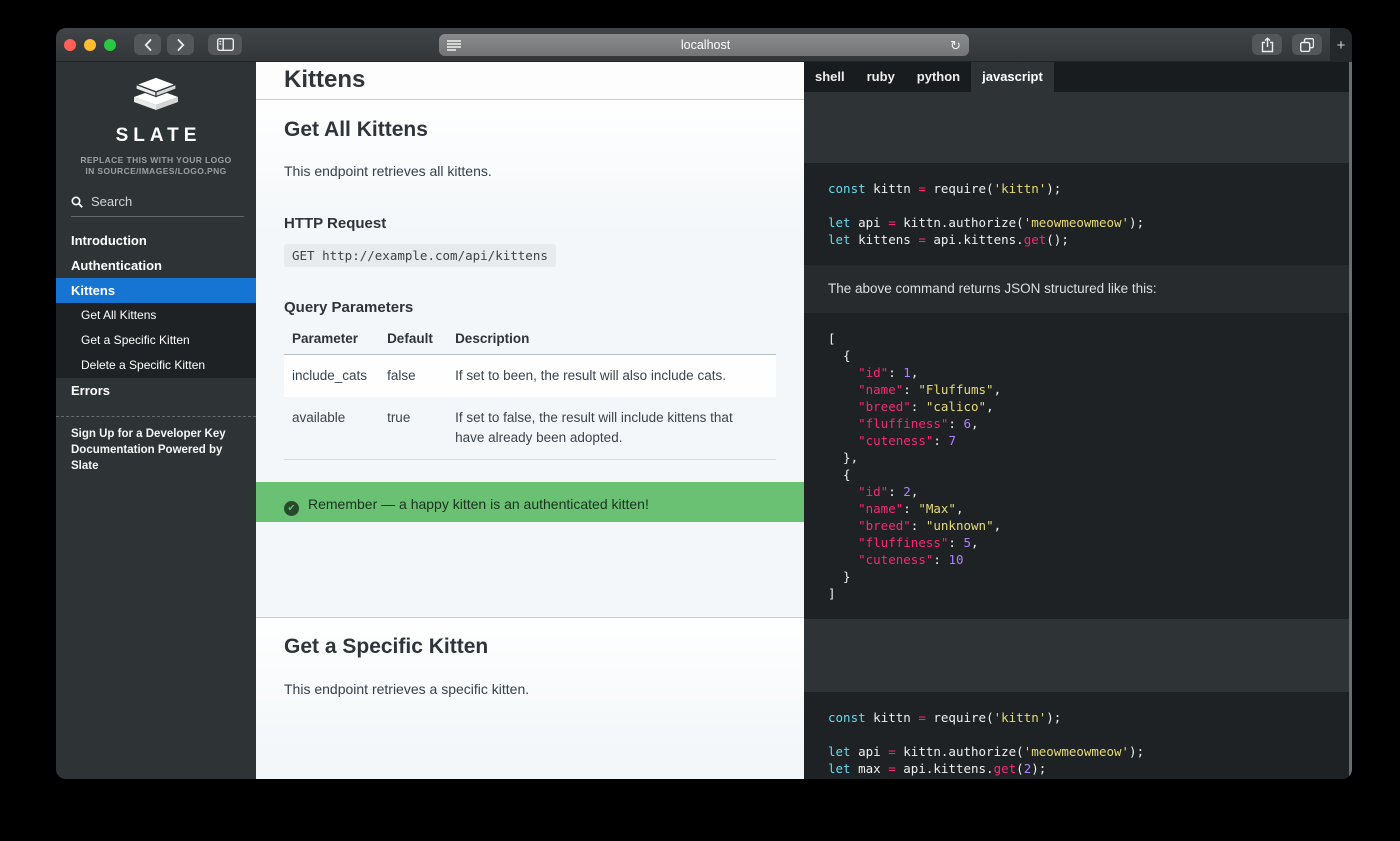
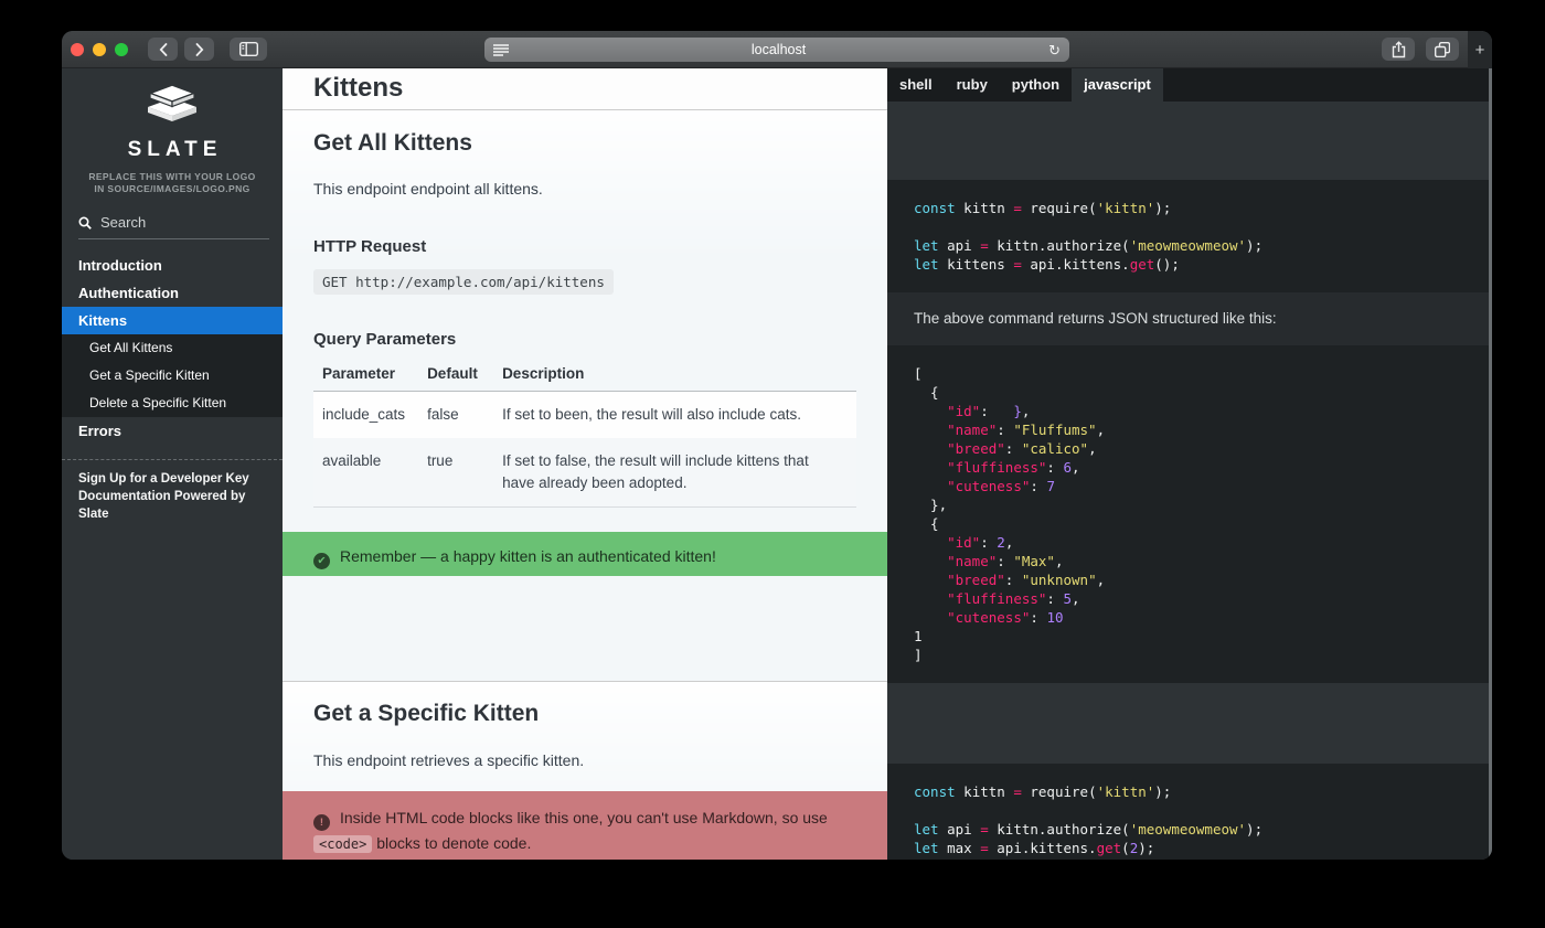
  localhost
  ↻
  +
  SLATE
  REPLACE THIS WITH YOUR LOGO
  IN SOURCE/IMAGES/LOGO.PNG
  Search
  Introduction
  Authentication
  Kittens
  Get All Kittens
  Get a Specific Kitten
  Delete a Specific Kitten
  Errors
  Sign Up for a Developer Key
  Documentation Powered by Slate
  Kittens
  Get All Kittens
- This endpoint retrieves all kittens.
+ This endpoint endpoint all kittens.
  HTTP Request
  GET http://example.com/api/kittens
  Query Parameters
  Parameter	Default	Description
  include_cats	false	If set to been, the result will also include cats.
  available	true	If set to false, the result will include kittens that have already been adopted.
  ✔ Remember — a happy kitten is an authenticated kitten!
  Get a Specific Kitten
  This endpoint retrieves a specific kitten.
+ ! Inside HTML code blocks like this one, you can't use Markdown, so use <code> blocks to denote code.
  shell
  ruby
  python
  javascript
  const kittn = require('kittn');
  let api = kittn.authorize('meowmeowmeow');
  let kittens = api.kittens.get();
  The above command returns JSON structured like this:
  [
  {
- "id": 1,
+ "id": },
  "name": "Fluffums",
  "breed": "calico",
  "fluffiness": 6,
  "cuteness": 7
  },
  {
  "id": 2,
  "name": "Max",
  "breed": "unknown",
  "fluffiness": 5,
  "cuteness": 10
- }
+ 1
  ]
  const kittn = require('kittn');
  let api = kittn.authorize('meowmeowmeow');
  let max = api.kittens.get(2);
